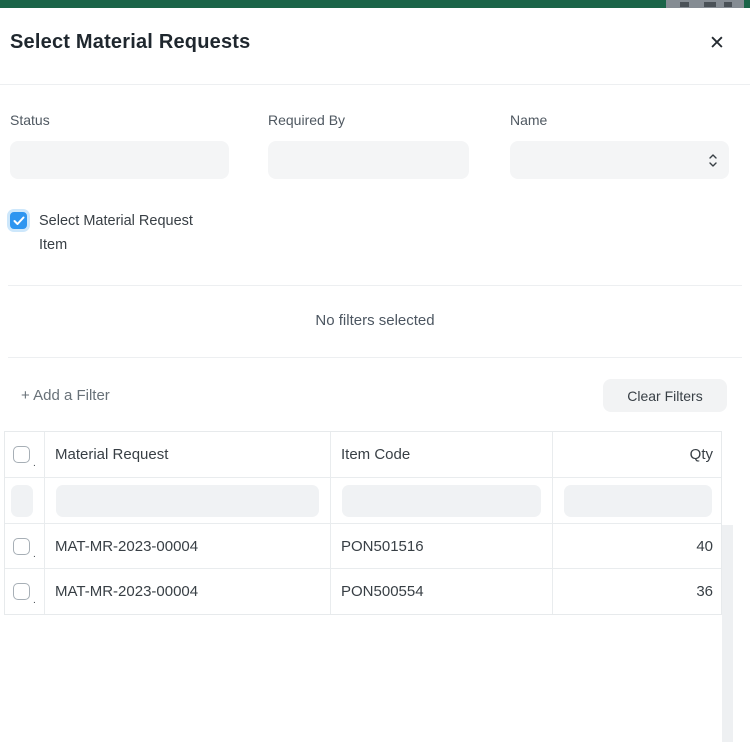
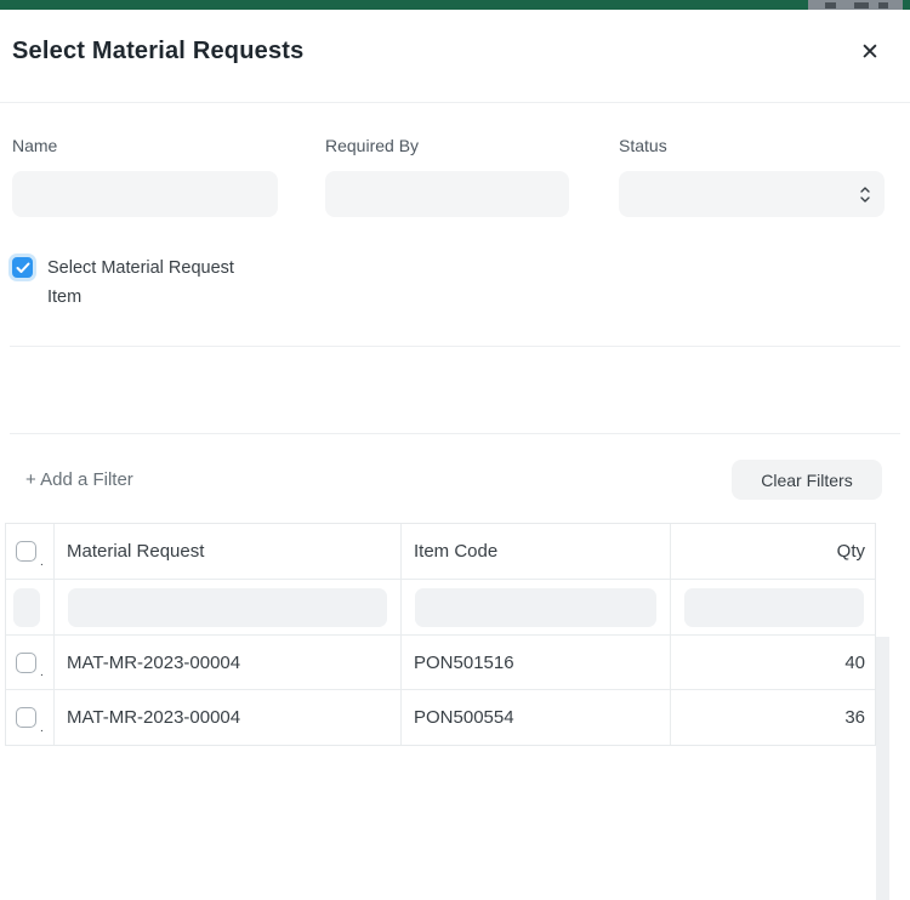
  Select Material Requests
  ✕
- Status
+ Name
  Required By
- Name
+ Status
  Select Material Request Item
- No filters selected
  + Add a Filter
  Clear Filters
  .
  Material Request
  Item Code
  Qty
  .
  MAT-MR-2023-00004
  PON501516
  40
  .
  MAT-MR-2023-00004
  PON500554
  36
